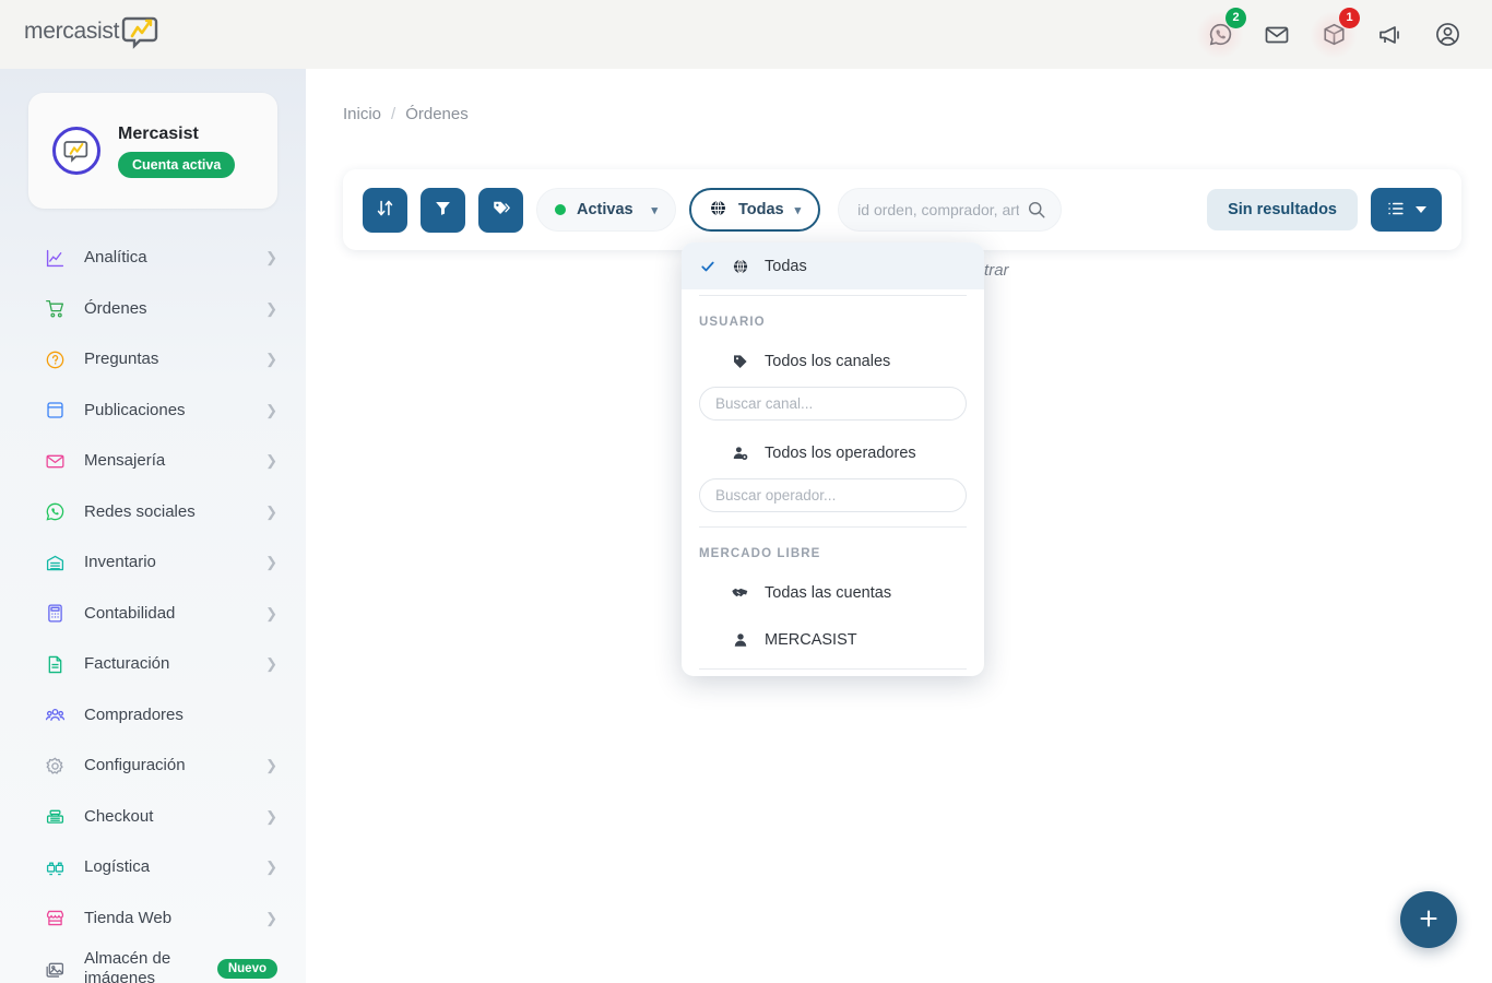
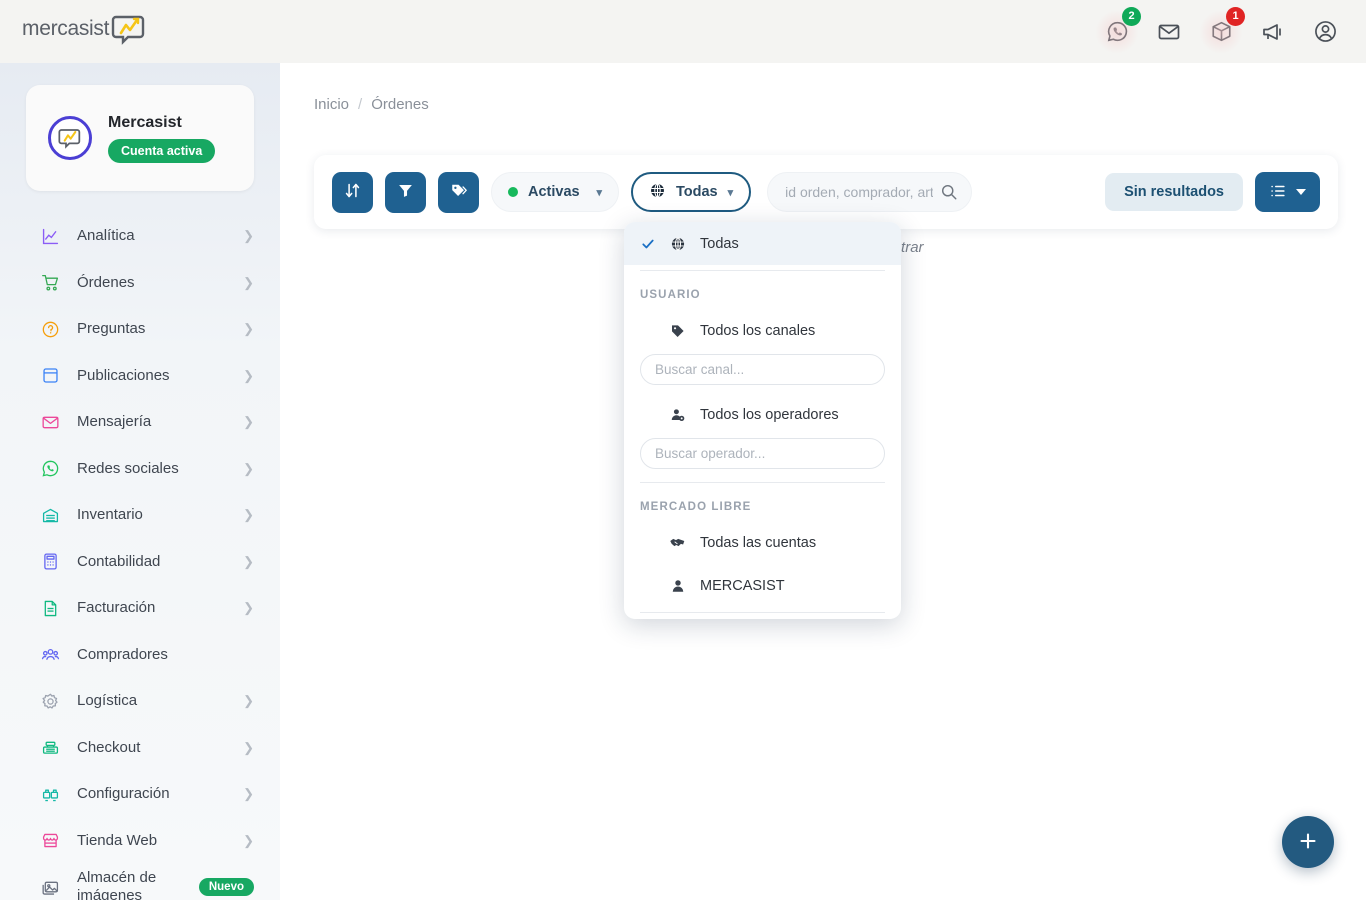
  mercasist
  2
  1
  Mercasist
  Cuenta activa
  Analítica
  ❯
  Órdenes
  ❯
  Preguntas
  ❯
  Publicaciones
  ❯
  Mensajería
  ❯
  Redes sociales
  ❯
  Inventario
  ❯
  Contabilidad
  ❯
  Facturación
  ❯
  Compradores
- Configuración
+ Logística
  ❯
  Checkout
  ❯
- Logística
+ Configuración
  ❯
  Tienda Web
  ❯
  Almacén de imágenes
  Nuevo
  Inicio
  /
  Órdenes
  Activas
  ▾
  Todas
  ▾
  id orden, comprador, art
  Sin resultados
  Todas
  USUARIO
  Todos los canales
  Buscar canal...
  Todos los operadores
  Buscar operador...
  MERCADO LIBRE
  Todas las cuentas
  MERCASIST
